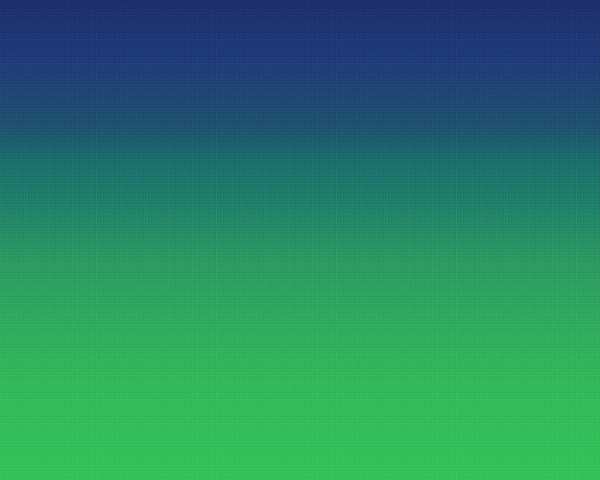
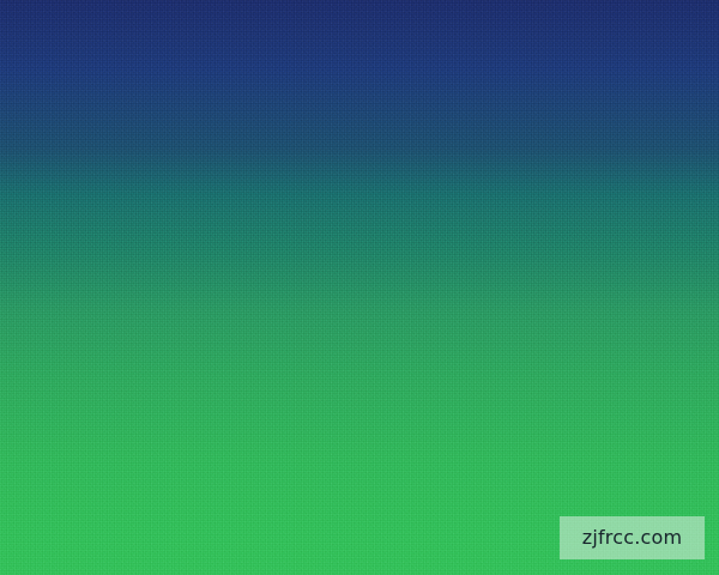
+ zjfrcc.com
